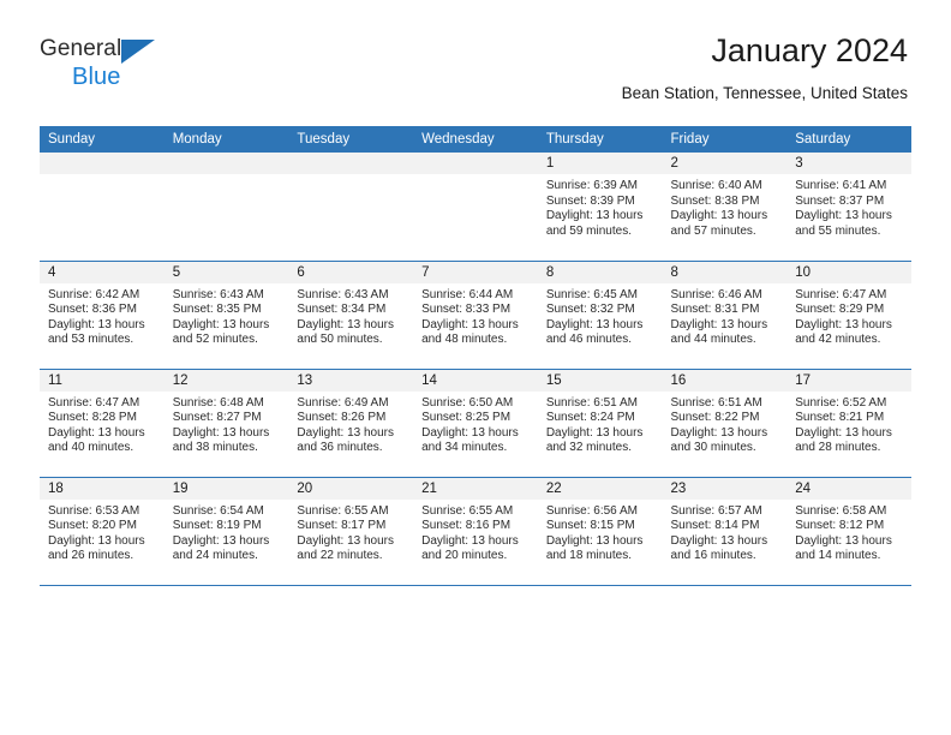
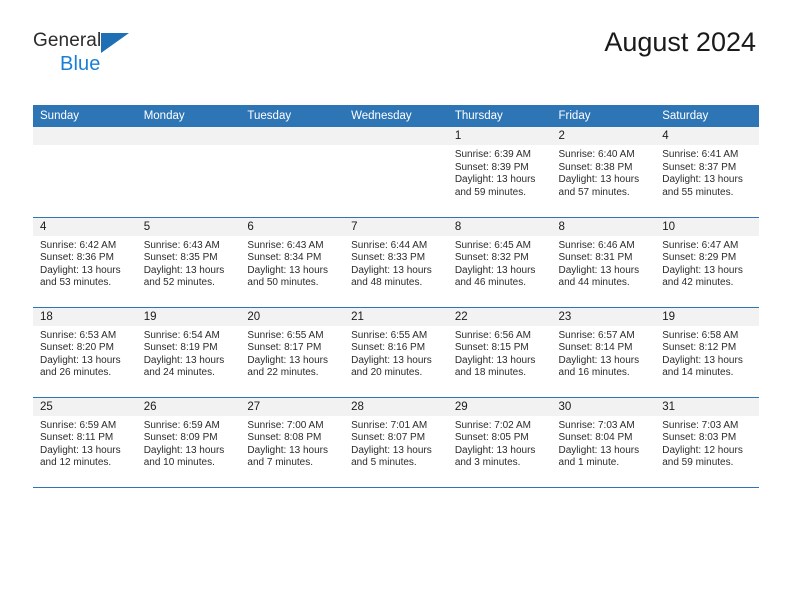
  General
  Blue
- January 2024
+ August 2024
- Bean Station, Tennessee, United States
  Sunday	Monday	Tuesday	Wednesday	Thursday	Friday	Saturday
- 				1Sunrise: 6:39 AMSunset: 8:39 PMDaylight: 13 hoursand 59 minutes.	2Sunrise: 6:40 AMSunset: 8:38 PMDaylight: 13 hoursand 57 minutes.	3Sunrise: 6:41 AMSunset: 8:37 PMDaylight: 13 hoursand 55 minutes.
+ 				1Sunrise: 6:39 AMSunset: 8:39 PMDaylight: 13 hoursand 59 minutes.	2Sunrise: 6:40 AMSunset: 8:38 PMDaylight: 13 hoursand 57 minutes.	4Sunrise: 6:41 AMSunset: 8:37 PMDaylight: 13 hoursand 55 minutes.
  4Sunrise: 6:42 AMSunset: 8:36 PMDaylight: 13 hoursand 53 minutes.	5Sunrise: 6:43 AMSunset: 8:35 PMDaylight: 13 hoursand 52 minutes.	6Sunrise: 6:43 AMSunset: 8:34 PMDaylight: 13 hoursand 50 minutes.	7Sunrise: 6:44 AMSunset: 8:33 PMDaylight: 13 hoursand 48 minutes.	8Sunrise: 6:45 AMSunset: 8:32 PMDaylight: 13 hoursand 46 minutes.	8Sunrise: 6:46 AMSunset: 8:31 PMDaylight: 13 hoursand 44 minutes.	10Sunrise: 6:47 AMSunset: 8:29 PMDaylight: 13 hoursand 42 minutes.
- 11Sunrise: 6:47 AMSunset: 8:28 PMDaylight: 13 hoursand 40 minutes.	12Sunrise: 6:48 AMSunset: 8:27 PMDaylight: 13 hoursand 38 minutes.	13Sunrise: 6:49 AMSunset: 8:26 PMDaylight: 13 hoursand 36 minutes.	14Sunrise: 6:50 AMSunset: 8:25 PMDaylight: 13 hoursand 34 minutes.	15Sunrise: 6:51 AMSunset: 8:24 PMDaylight: 13 hoursand 32 minutes.	16Sunrise: 6:51 AMSunset: 8:22 PMDaylight: 13 hoursand 30 minutes.	17Sunrise: 6:52 AMSunset: 8:21 PMDaylight: 13 hoursand 28 minutes.
- 18Sunrise: 6:53 AMSunset: 8:20 PMDaylight: 13 hoursand 26 minutes.	19Sunrise: 6:54 AMSunset: 8:19 PMDaylight: 13 hoursand 24 minutes.	20Sunrise: 6:55 AMSunset: 8:17 PMDaylight: 13 hoursand 22 minutes.	21Sunrise: 6:55 AMSunset: 8:16 PMDaylight: 13 hoursand 20 minutes.	22Sunrise: 6:56 AMSunset: 8:15 PMDaylight: 13 hoursand 18 minutes.	23Sunrise: 6:57 AMSunset: 8:14 PMDaylight: 13 hoursand 16 minutes.	24Sunrise: 6:58 AMSunset: 8:12 PMDaylight: 13 hoursand 14 minutes.
+ 18Sunrise: 6:53 AMSunset: 8:20 PMDaylight: 13 hoursand 26 minutes.	19Sunrise: 6:54 AMSunset: 8:19 PMDaylight: 13 hoursand 24 minutes.	20Sunrise: 6:55 AMSunset: 8:17 PMDaylight: 13 hoursand 22 minutes.	21Sunrise: 6:55 AMSunset: 8:16 PMDaylight: 13 hoursand 20 minutes.	22Sunrise: 6:56 AMSunset: 8:15 PMDaylight: 13 hoursand 18 minutes.	23Sunrise: 6:57 AMSunset: 8:14 PMDaylight: 13 hoursand 16 minutes.	19Sunrise: 6:58 AMSunset: 8:12 PMDaylight: 13 hoursand 14 minutes.
+ 25Sunrise: 6:59 AMSunset: 8:11 PMDaylight: 13 hoursand 12 minutes.	26Sunrise: 6:59 AMSunset: 8:09 PMDaylight: 13 hoursand 10 minutes.	27Sunrise: 7:00 AMSunset: 8:08 PMDaylight: 13 hoursand 7 minutes.	28Sunrise: 7:01 AMSunset: 8:07 PMDaylight: 13 hoursand 5 minutes.	29Sunrise: 7:02 AMSunset: 8:05 PMDaylight: 13 hoursand 3 minutes.	30Sunrise: 7:03 AMSunset: 8:04 PMDaylight: 13 hoursand 1 minute.	31Sunrise: 7:03 AMSunset: 8:03 PMDaylight: 12 hoursand 59 minutes.
